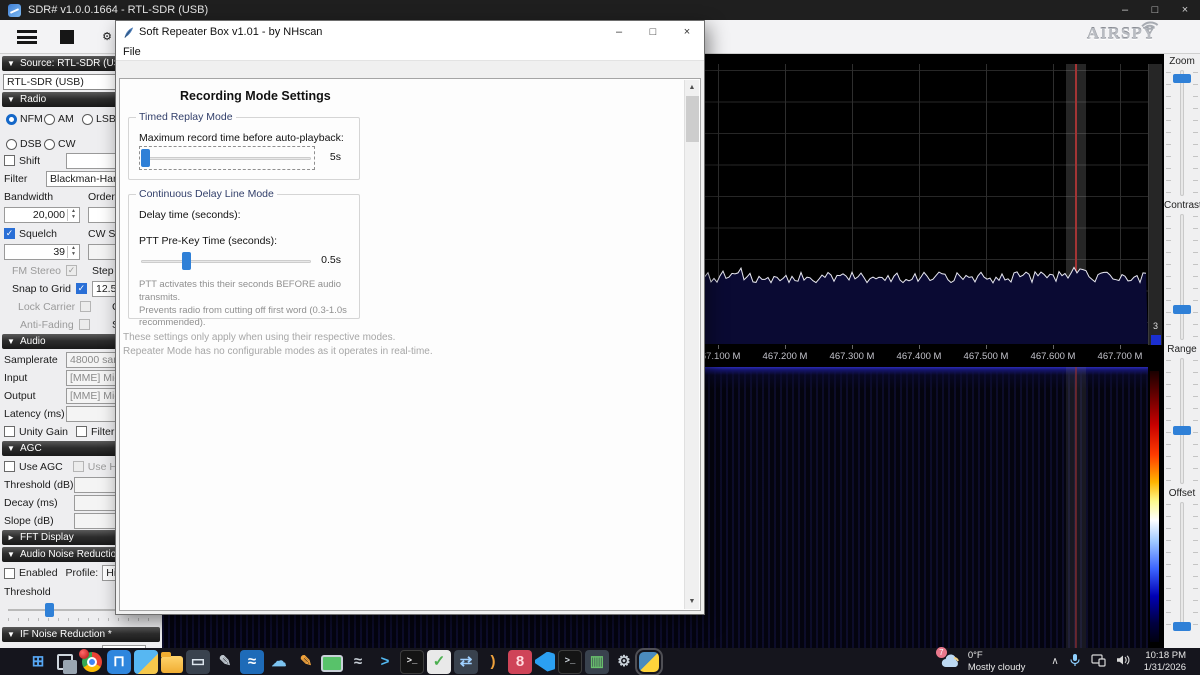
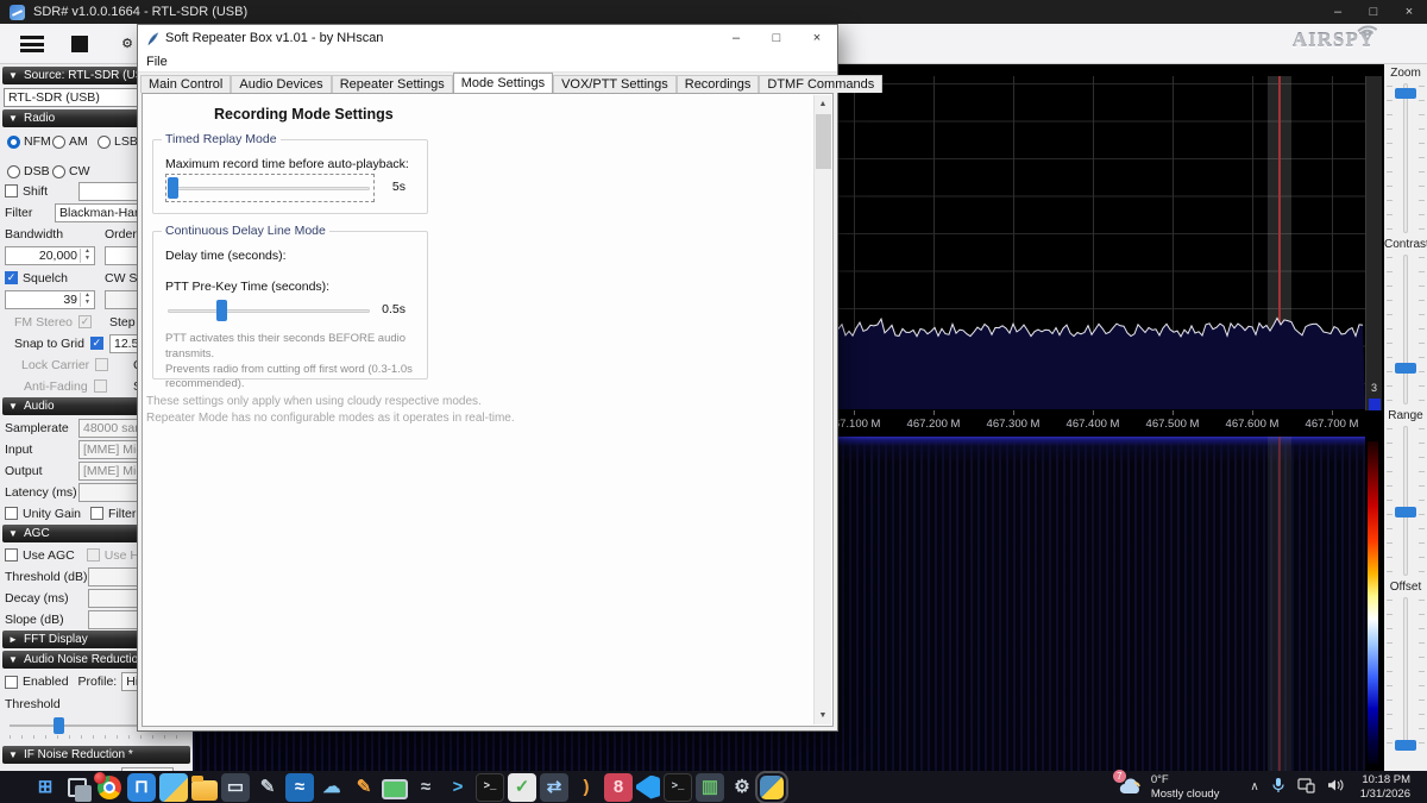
  SDR# v1.0.0.1664 - RTL-SDR (USB)
  –
  □
  ×
  ⚙
  AIRSPY
  ▼
  Source: RTL-SDR (U
  RTL-SDR (USB)
  ▼
  Radio
  NFM
  AM
  LSB
  DSB
  CW
  Shift
  Filter
  Bandwidth
  Order
  20,000
  ✓
  Squelch
  39
  FM Stereo
  ✓
  Snap to Grid
  ✓
  Lock Carrier
  Anti-Fading
  ▼
  Audio
  Samplerate
  Input
  Output
  Latency (ms)
  Unity Gain
  ▼
  AGC
  Use AGC
  Threshold (dB)
  Decay (ms)
  Slope (dB)
  ►
  FFT Display
  ▼
  Audio Noise Reductio
  Enabled
  Profile:
  Threshold
  ▼
  IF Noise Reduction *
  3
  7.100 M
  467.200 M
  467.300 M
  467.400 M
  467.500 M
  467.600 M
  467.700 M
  Zoom
  Contras
  Range
  Offset
  Soft Repeater Box v1.01 - by NHscan
  –
  □
  ×
  File
+ Main Control
+ Audio Devices
+ Repeater Settings
+ Mode Settings
+ VOX/PTT Settings
+ Recordings
+ DTMF Commands
  Recording Mode Settings
  Timed Replay Mode
  Maximum record time before auto-playback:
  5s
  Continuous Delay Line Mode
  Delay time (seconds):
  PTT Pre-Key Time (seconds):
  0.5s
  PTT activates this their seconds BEFORE audio transmits.
  Prevents radio from cutting off first word (0.3-1.0s recommended).
- These settings only apply when using their respective modes.
+ These settings only apply when using cloudy respective modes.
  Repeater Mode has no configurable modes as it operates in real-time.
  ⊞
  ⊓
  ▭
  ✎
  ≈
  ☁
  ✎
  ≈
  >
  >_
  ✓
  ⇄
  )
  8
  >_
  ▥
  ⚙
  7
  0°F
  Mostly cloudy
  ∧
  10:18 PM
  1/31/2026
